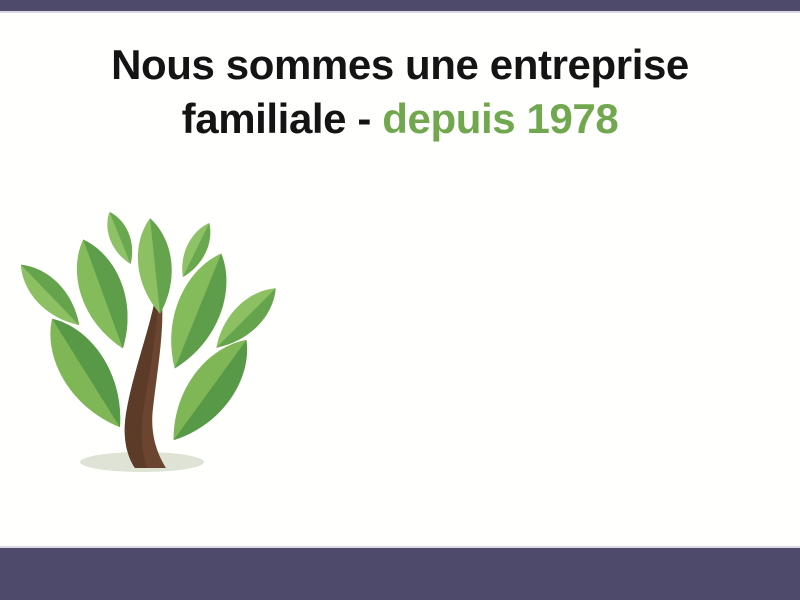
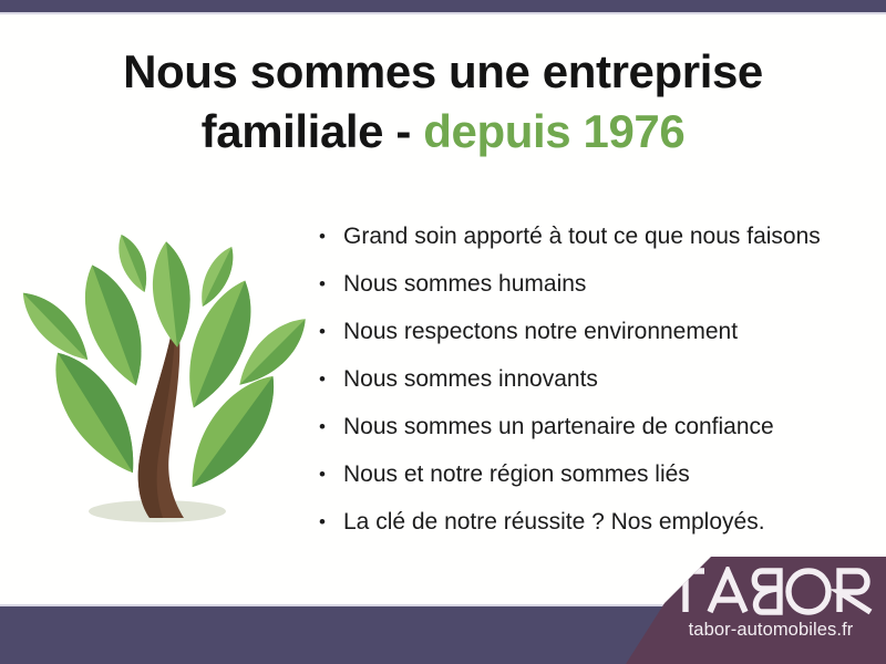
  Nous sommes une entreprise
- familiale - depuis 1978
+ familiale - depuis 1976
+ Grand soin apporté à tout ce que nous faisons
+ Nous sommes humains
+ Nous respectons notre environnement
+ Nous sommes innovants
+ Nous sommes un partenaire de confiance
+ Nous et notre région sommes liés
+ La clé de notre réussite ? Nos employés.
+ tabor-automobiles.fr
